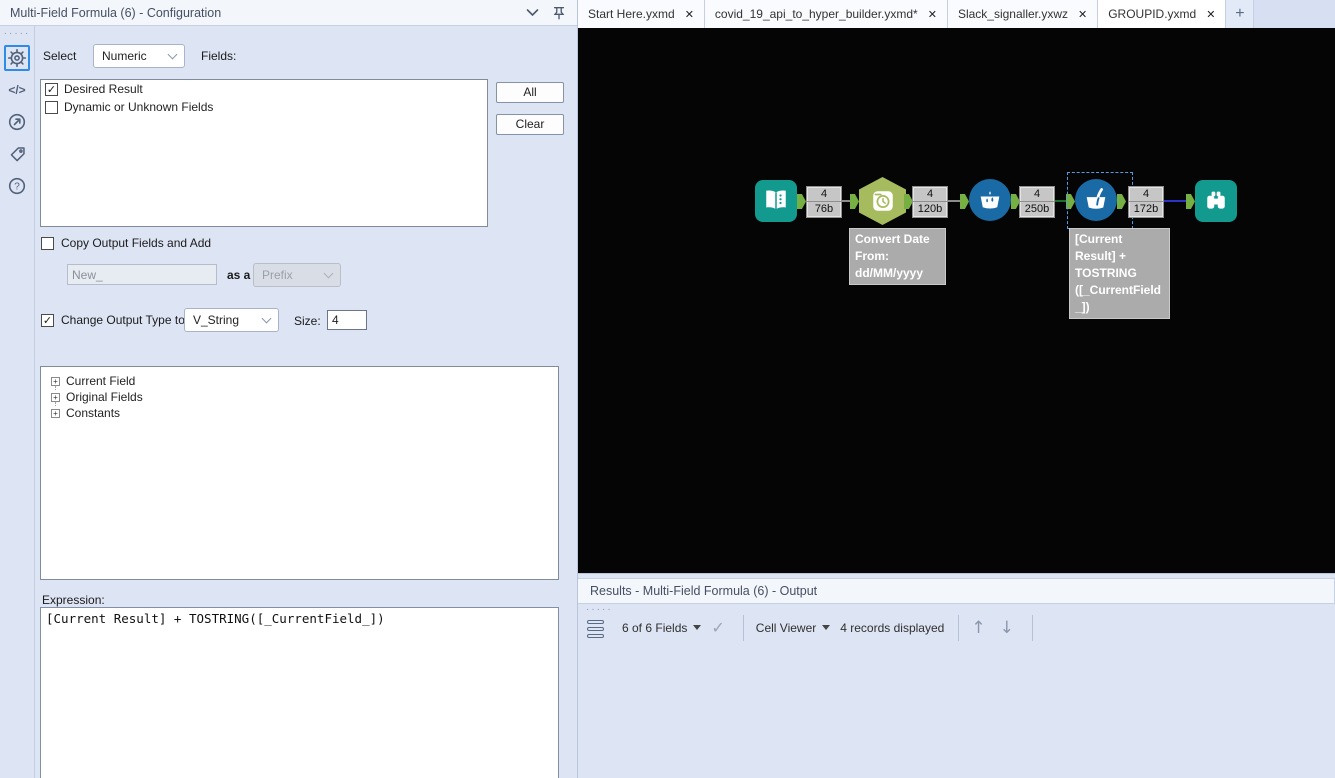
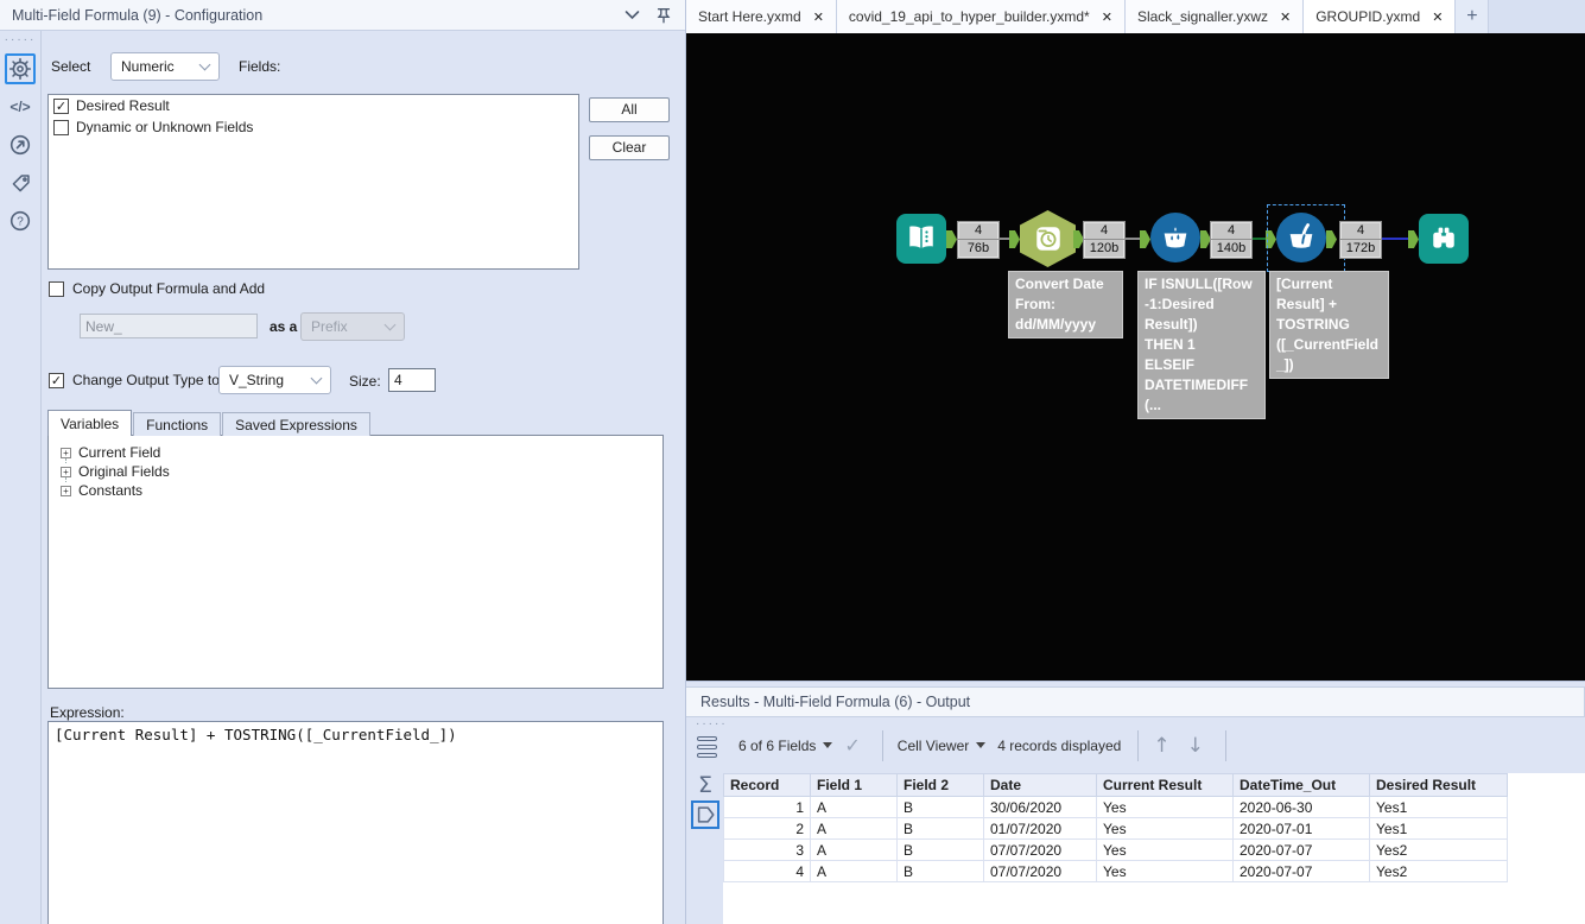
- Multi-Field Formula (6) - Configuration
+ Multi-Field Formula (9) - Configuration
  ·····
  </>
  ?
  Select
  Numeric
  Fields:
  ✓
  Desired Result
  Dynamic or Unknown Fields
  All
  Clear
- Copy Output Fields and Add
+ Copy Output Formula and Add
  New_
  as a
  Prefix
  ✓
  Change Output Type to
  V_String
  Size:
  4
+ Variables
+ Functions
+ Saved Expressions
  +
  Current Field
  +
  Original Fields
  +
  Constants
  Expression:
  [Current Result] + TOSTRING([_CurrentField_])
  Start Here.yxmd
  ✕
  covid_19_api_to_hyper_builder.yxmd*
  ✕
  Slack_signaller.yxwz
  ✕
  GROUPID.yxmd
  ✕
  +
  4
  76b
  4
  120b
  4
- 250b
+ 140b
  4
  172b
  Convert Date
  From:
  dd/MM/yyyy
+ IF ISNULL([Row
+ -1:Desired
+ Result])
+ THEN 1
+ ELSEIF
+ DATETIMEDIFF
+ (...
  [Current
  Result] +
  TOSTRING
  ([_CurrentField
  _])
  Results - Multi-Field Formula (6) - Output
  ·····
  6 of 6 Fields
  ✓
  Cell Viewer
  4 records displayed
  ↑
  ↓
+ Σ
+ Record	Field 1	Field 2	Date	Current Result	DateTime_Out	Desired Result
+ 1	A	B	30/06/2020	Yes	2020-06-30	Yes1
+ 2	A	B	01/07/2020	Yes	2020-07-01	Yes1
+ 3	A	B	07/07/2020	Yes	2020-07-07	Yes2
+ 4	A	B	07/07/2020	Yes	2020-07-07	Yes2
